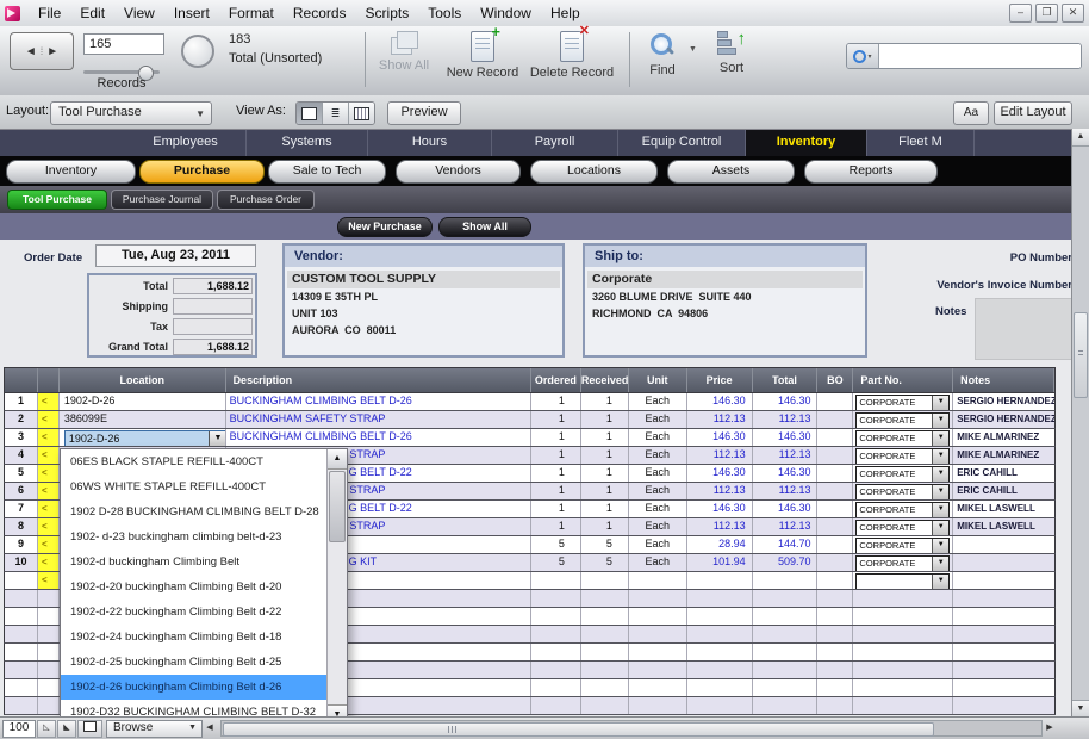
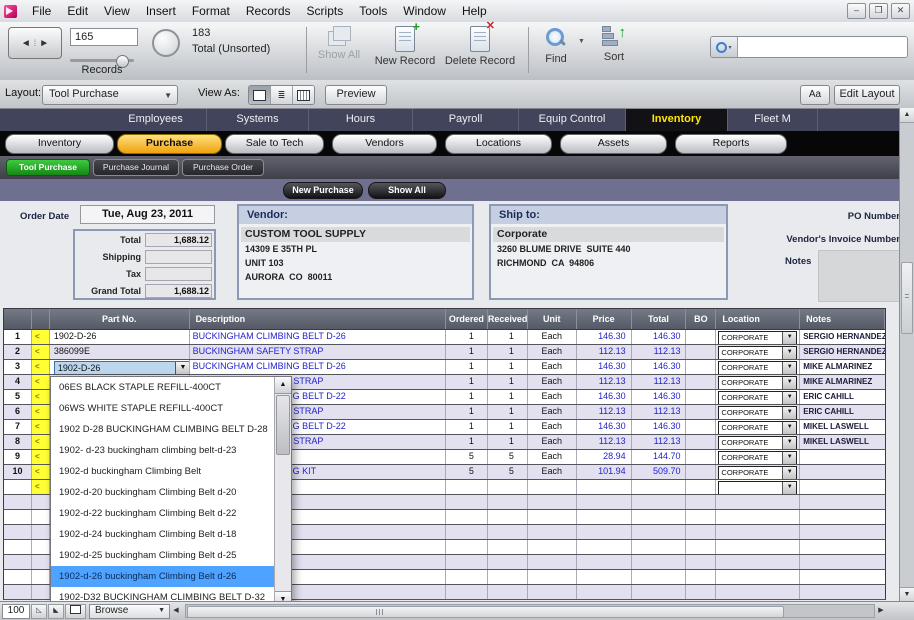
  File
  Edit
  View
  Insert
  Format
  Records
  Scripts
  Tools
  Window
  Help
  –
  ❐
  ✕
  ◄
  ⁞
  ►
  165
  Records
  183
  Total (Unsorted)
  Show All
  +
  New Record
  ✕
  Delete Record
  Find
  ↑
  Sort
  Layout:
  Tool Purchase
  ▼
  View As:
  ≣
  Preview
  Aa
  Edit Layout
  Employees
  Systems
  Hours
  Payroll
  Equip Control
  Inventory
  Fleet M
  Inventory
  Purchase
  Sale to Tech
  Vendors
  Locations
  Assets
  Reports
  Tool Purchase
  Purchase Journal
  Purchase Order
  New Purchase
  Show All
  Order Date
  Tue, Aug 23, 2011
  Total
  1,688.12
  Shipping
  Tax
  Grand Total
  1,688.12
  Vendor:
  CUSTOM TOOL SUPPLY
  14309 E 35TH PL
  UNIT 103
  AURORA CO 80011
  Ship to:
  Corporate
  3260 BLUME DRIVE SUITE 440
  RICHMOND CA 94806
  PO Numbe
  Vendor's Invoice Numbe
  Notes
- Location
+ Part No.
  Description
  Ordered
  Received
  Unit
  Price
  Total
  BO
- Part No.
+ Location
  Notes
  1
  <
  1902-D-26
  BUCKINGHAM CLIMBING BELT D-26
  1
  1
  Each
  146.30
  146.30
  CORPORATE
  SERGIO HERNANDEZ
  2
  <
  386099E
  BUCKINGHAM SAFETY STRAP
  1
  1
  Each
  112.13
  112.13
  CORPORATE
  SERGIO HERNANDEZ
  3
  <
  1902-D-26
  BUCKINGHAM CLIMBING BELT D-26
  1
  1
  Each
  146.30
  146.30
  CORPORATE
  MIKE ALMARINEZ
  4
  <
  1
  1
  Each
  112.13
  112.13
  CORPORATE
  MIKE ALMARINEZ
  5
  <
  1
  1
  Each
  146.30
  146.30
  CORPORATE
  ERIC CAHILL
  6
  <
  1
  1
  Each
  112.13
  112.13
  CORPORATE
  ERIC CAHILL
  7
  <
  1
  1
  Each
  146.30
  146.30
  CORPORATE
  MIKEL LASWELL
  8
  <
  1
  1
  Each
  112.13
  112.13
  CORPORATE
  MIKEL LASWELL
  9
  <
  5
  5
  Each
  28.94
  144.70
  CORPORATE
  10
  <
  5
  5
  Each
  101.94
  509.70
  CORPORATE
  <
  06ES BLACK STAPLE REFILL-400CT
  06WS WHITE STAPLE REFILL-400CT
  1902 D-28 BUCKINGHAM CLIMBING BELT D-28
  1902- d-23 buckingham climbing belt-d-23
  1902-d buckingham Climbing Belt
  1902-d-20 buckingham Climbing Belt d-20
  1902-d-22 buckingham Climbing Belt d-22
  1902-d-24 buckingham Climbing Belt d-18
  1902-d-25 buckingham Climbing Belt d-25
  1902-d-26 buckingham Climbing Belt d-26
  1902-D32 BUCKINGHAM CLIMBING BELT D-32
  100
  Browse
